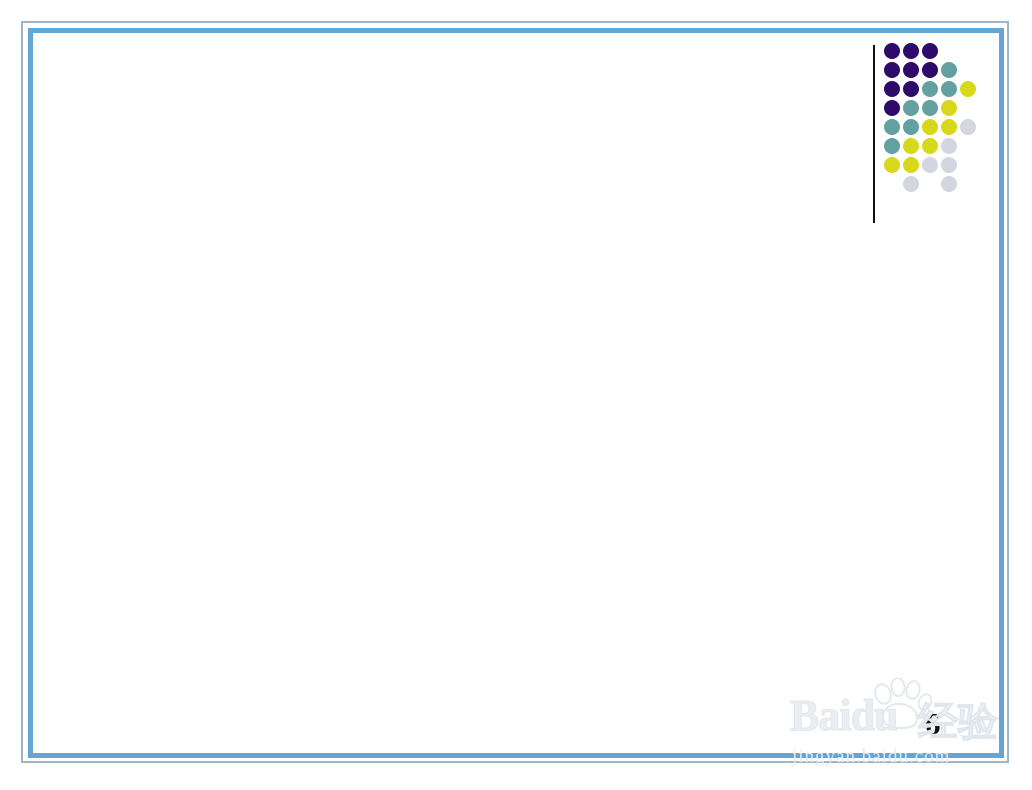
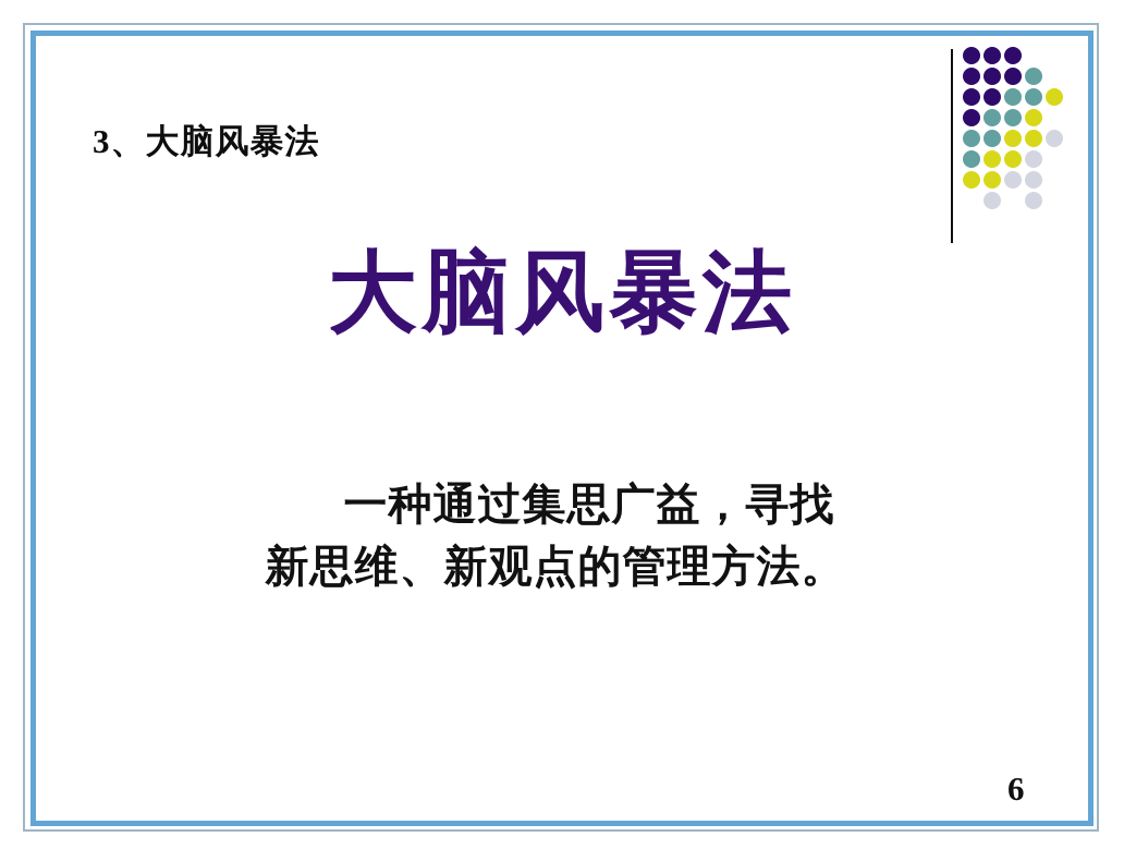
+ 3、大脑风暴法
+ 大脑风暴法
+ 一种通过集思广益，寻找
+ 新思维、新观点的管理方法。
  6
- Baidu
- 经验
- jingyan.baidu.com
